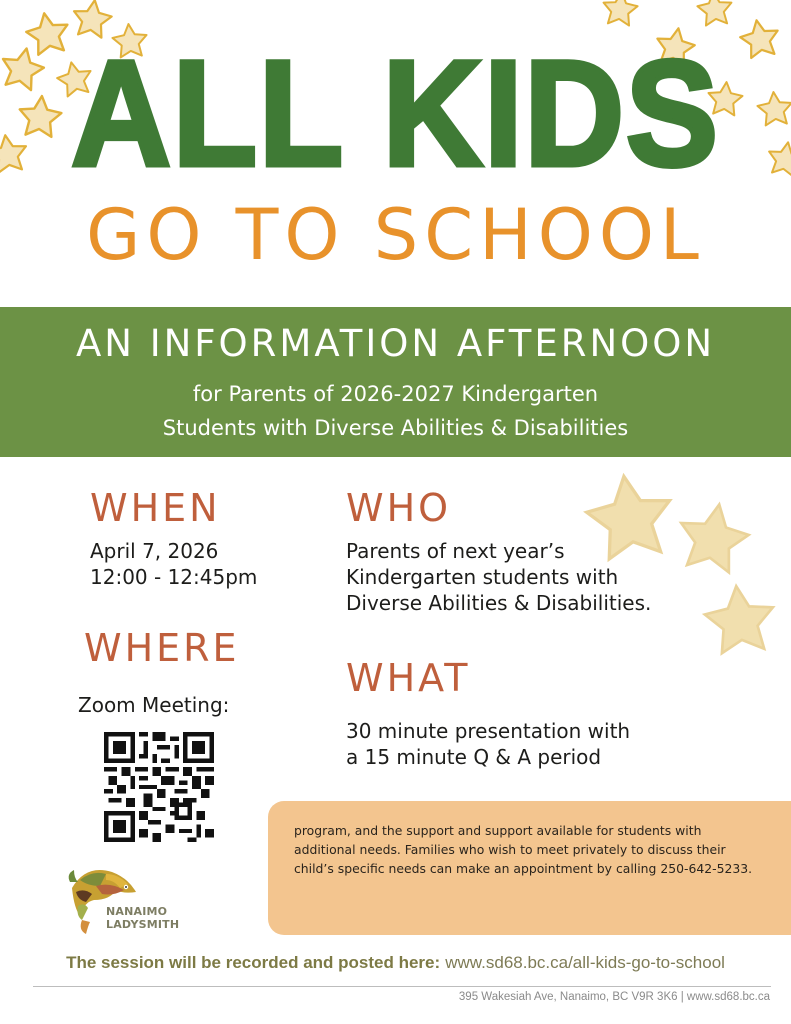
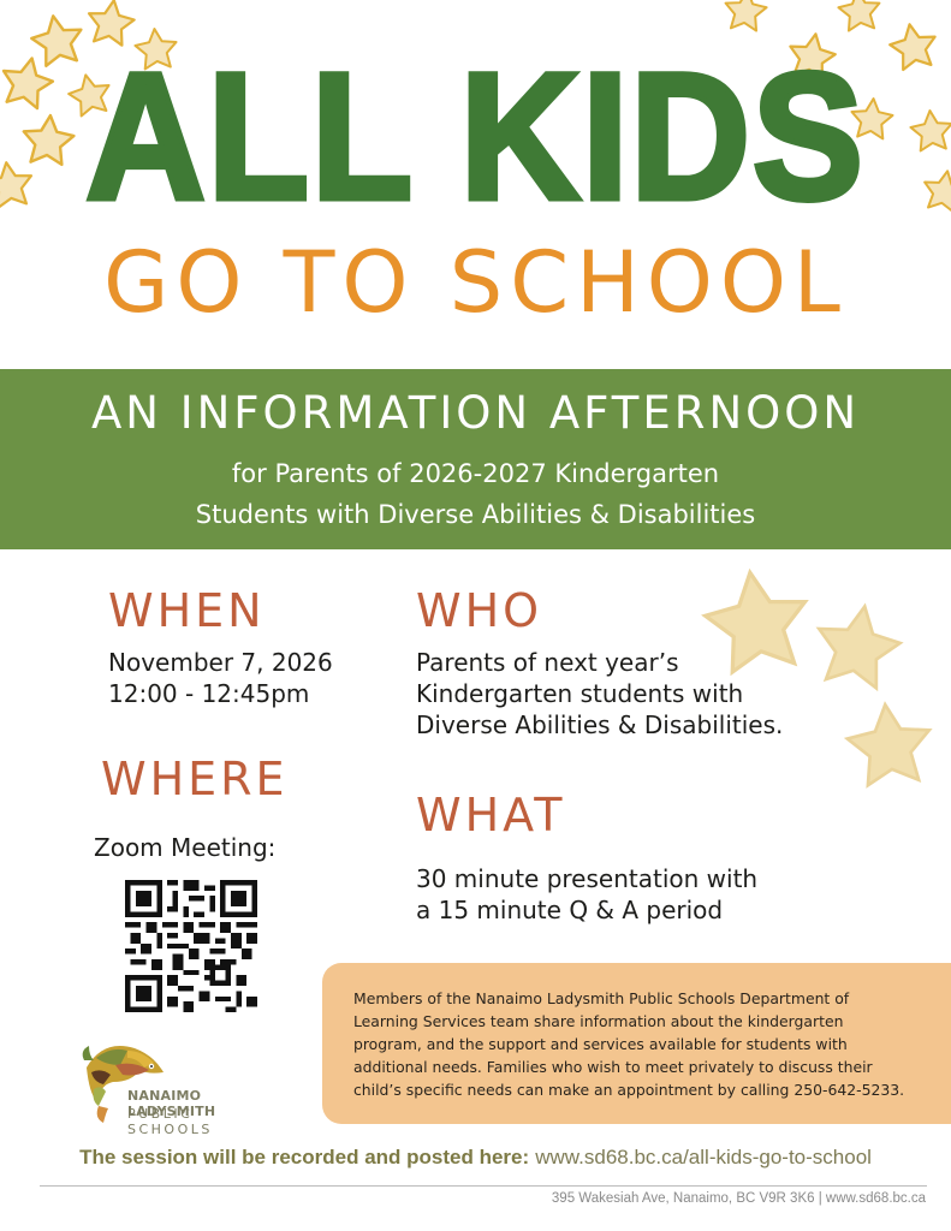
  ALL KIDS
  GO TO SCHOOL
  AN INFORMATION AFTERNOON
  for Parents of 2026-2027 Kindergarten
  Students with Diverse Abilities & Disabilities
  WHEN
- April 7, 2026
+ November 7, 2026
  12:00 - 12:45pm
  WHO
  Parents of next year’s
  Kindergarten students with
  Diverse Abilities & Disabilities.
  WHERE
  Zoom Meeting:
  WHAT
  30 minute presentation with
  a 15 minute Q & A period
+ Members of the Nanaimo Ladysmith Public Schools Department of
+ Learning Services team share information about the kindergarten
- program, and the support and support available for students with
+ program, and the support and services available for students with
  additional needs. Families who wish to meet privately to discuss their
  child’s specific needs can make an appointment by calling 250-642-5233.
  NANAIMO LADYSMITH
+ PUBLIC SCHOOLS
  The session will be recorded and posted here: www.sd68.bc.ca/all-kids-go-to-school
  395 Wakesiah Ave, Nanaimo, BC V9R 3K6 | www.sd68.bc.ca
